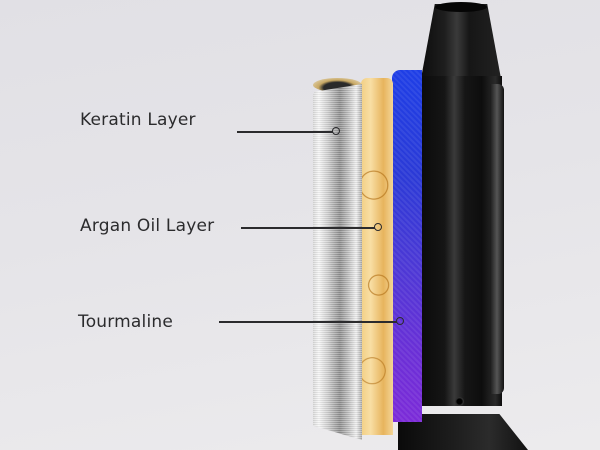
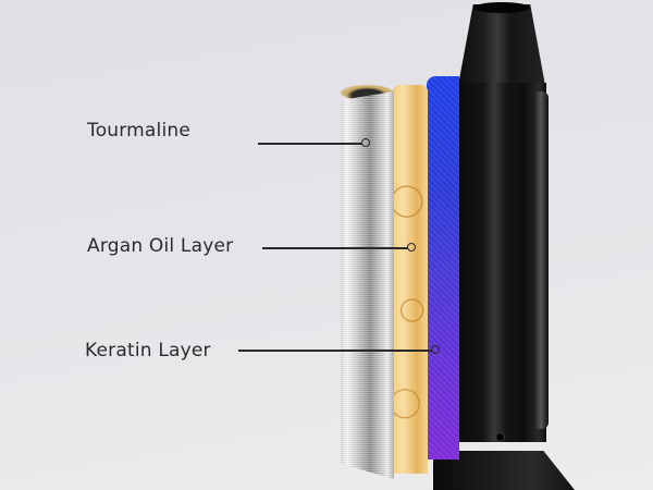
- Keratin Layer
+ Tourmaline
  Argan Oil Layer
- Tourmaline
+ Keratin Layer
